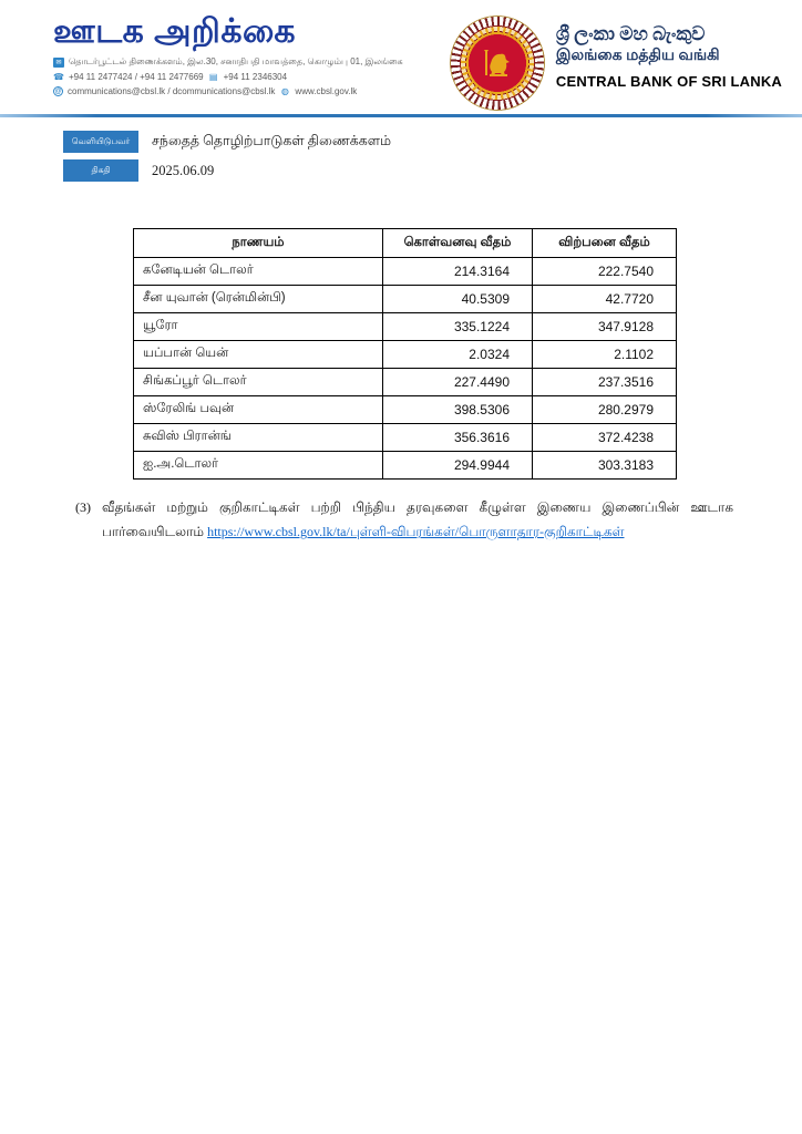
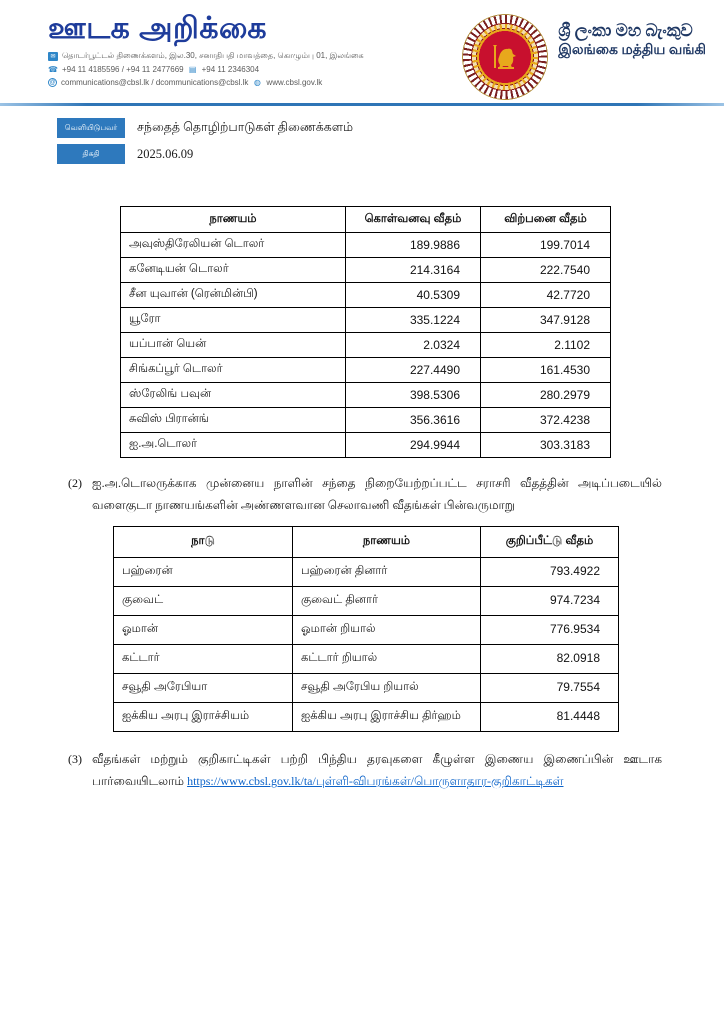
  ஊடக அறிக்கை
  தொடர்பூட்டல் திணைக்களம், இல.30, சனாதிபதி மாவத்தை, கொழும்பு 01, இலங்கை
  ☎
- +94 11 2477424 / +94 11 2477669
+ +94 11 4185596 / +94 11 2477669
  ▤
  +94 11 2346304
  communications@cbsl.lk / dcommunications@cbsl.lk
  ◍
  www.cbsl.gov.lk
  ශ්‍රී ලංකා මහ බැංකුව
  இலங்கை மத்திய வங்கி
- CENTRAL BANK OF SRI LANKA
  வெளியிடுபவர்
  சந்தைத் தொழிற்பாடுகள் திணைக்களம்
  திகதி
  2025.06.09
  நாணயம்	கொள்வனவு வீதம்	விற்பனை வீதம்
+ அவுஸ்திரேலியன் டொலர்	189.9886	199.7014
  கனேடியன் டொலர்	214.3164	222.7540
  சீன யுவான் (ரென்மின்பி)	40.5309	42.7720
  யூரோ	335.1224	347.9128
  யப்பான் யென்	2.0324	2.1102
- சிங்கப்பூர் டொலர்	227.4490	237.3516
+ சிங்கப்பூர் டொலர்	227.4490	161.4530
  ஸ்ரேலிங் பவுன்	398.5306	280.2979
  சுவிஸ் பிரான்ங்	356.3616	372.4238
  ஐ.அ.டொலர்	294.9944	303.3183
+ (2)
+ ஐ.அ.டொலருக்காக முன்னைய நாளின் சந்தை நிறையேற்றப்பட்ட சராசரி வீதத்தின் அடிப்படையில் வளைகுடா நாணயங்களின் அண்ணளவான செலாவணி வீதங்கள் பின்வருமாறு
+ நாடு	நாணயம்	குறிப்பீட்டு வீதம்
+ பஹ்ரைன்	பஹ்ரைன் தினார்	793.4922
+ குவைட்	குவைட் தினார்	974.7234
+ ஓமான்	ஓமான் றியால்	776.9534
+ கட்டார்	கட்டார் றியால்	82.0918
+ சவூதி அரேபியா	சவூதி அரேபிய றியால்	79.7554
+ ஐக்கிய அரபு இராச்சியம்	ஐக்கிய அரபு இராச்சிய திர்ஹம்	81.4448
  (3)
  வீதங்கள் மற்றும் குறிகாட்டிகள் பற்றி பிந்திய தரவுகளை கீழுள்ள இணைய இணைப்பின் ஊடாக பார்வையிடலாம் https://www.cbsl.gov.lk/ta/புள்ளி-விபரங்கள்/பொருளாதார-குறிகாட்டிகள்
